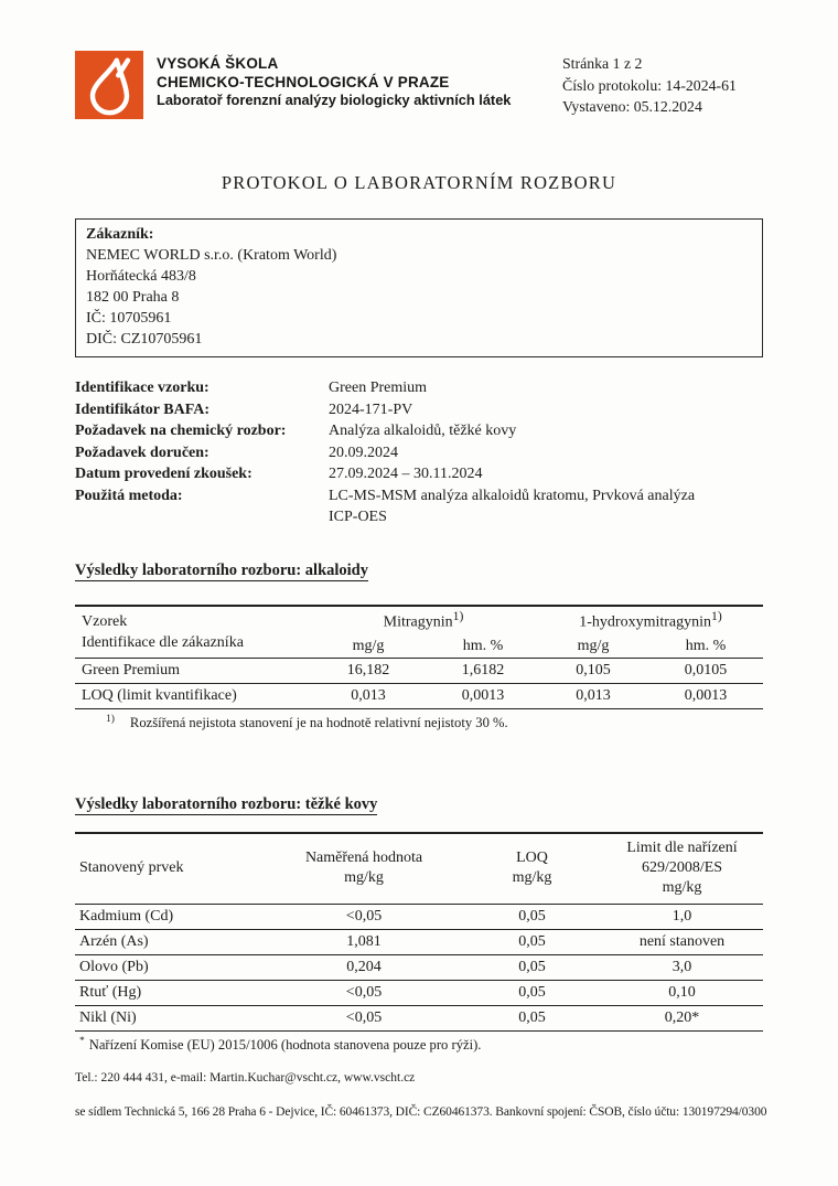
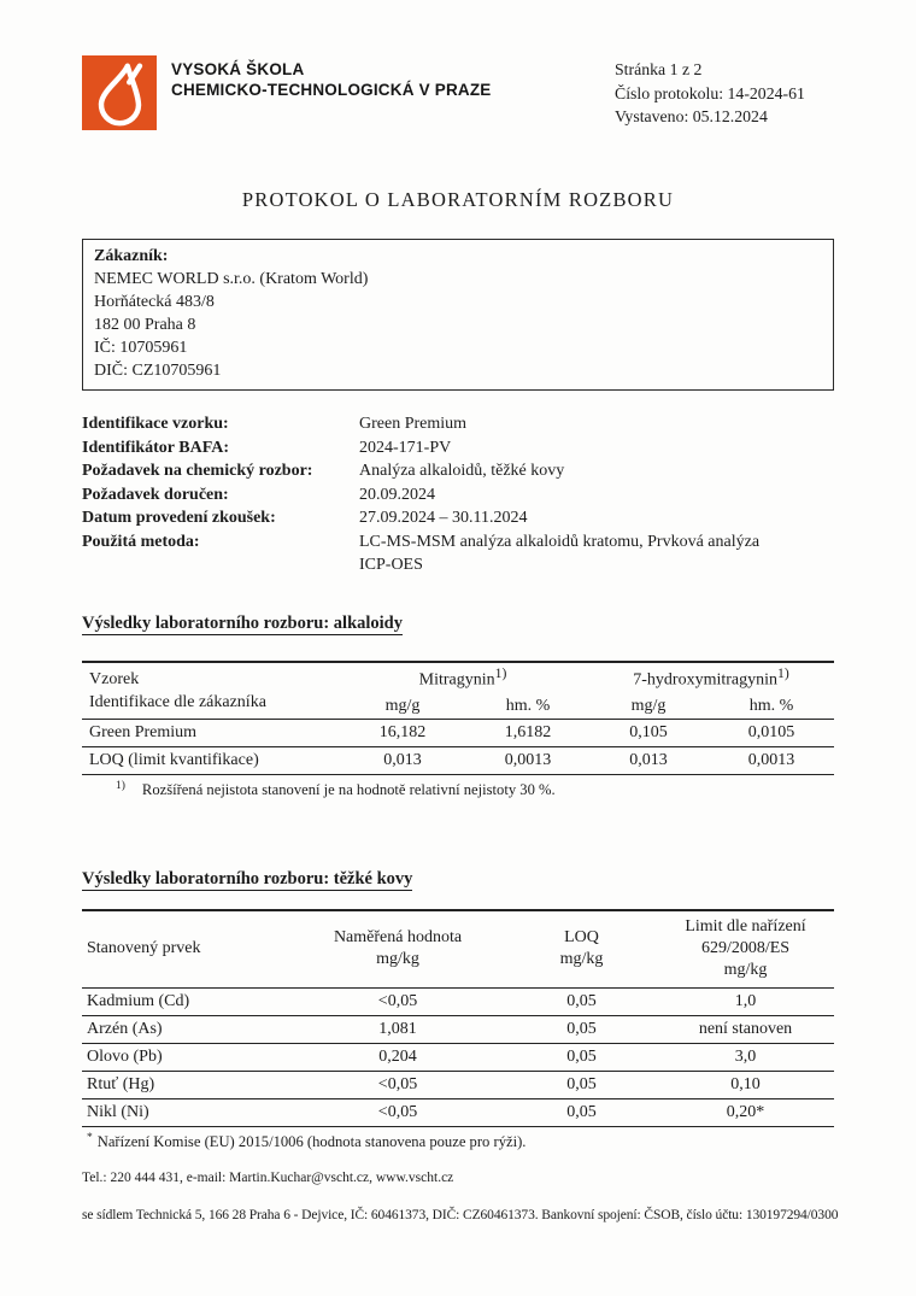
  VYSOKÁ ŠKOLA
  CHEMICKO-TECHNOLOGICKÁ V PRAZE
- Laboratoř forenzní analýzy biologicky aktivních látek
  Stránka 1 z 2
  Číslo protokolu: 14-2024-61
  Vystaveno: 05.12.2024
  PROTOKOL O LABORATORNÍM ROZBORU
  Zákazník:
  NEMEC WORLD s.r.o. (Kratom World)
  Horňátecká 483/8
  182 00 Praha 8
  IČ: 10705961
  DIČ: CZ10705961
  Identifikace vzorku:
  Green Premium
  Identifikátor BAFA:
  2024-171-PV
  Požadavek na chemický rozbor:
  Analýza alkaloidů, těžké kovy
  Požadavek doručen:
  20.09.2024
  Datum provedení zkoušek:
  27.09.2024 – 30.11.2024
  Použitá metoda:
  LC-MS-MSM analýza alkaloidů kratomu, Prvková analýza
  ICP-OES
  Výsledky laboratorního rozboru: alkaloidy
- Vzorek Identifikace dle zákazníka	Mitragynin1)	1-hydroxymitragynin1)
+ Vzorek Identifikace dle zákazníka	Mitragynin1)	7-hydroxymitragynin1)
  mg/g	hm. %	mg/g	hm. %
  Green Premium	16,182	1,6182	0,105	0,0105
  LOQ (limit kvantifikace)	0,013	0,0013	0,013	0,0013
  1) Rozšířená nejistota stanovení je na hodnotě relativní nejistoty 30 %.
  Výsledky laboratorního rozboru: těžké kovy
  Stanovený prvek	Naměřená hodnota mg/kg	LOQ mg/kg	Limit dle nařízení 629/2008/ES mg/kg
  Kadmium (Cd)	<0,05	0,05	1,0
  Arzén (As)	1,081	0,05	není stanoven
  Olovo (Pb)	0,204	0,05	3,0
  Rtuť (Hg)	<0,05	0,05	0,10
  Nikl (Ni)	<0,05	0,05	0,20*
  * Nařízení Komise (EU) 2015/1006 (hodnota stanovena pouze pro rýži).
  Tel.: 220 444 431, e-mail: Martin.Kuchar@vscht.cz, www.vscht.cz
  se sídlem Technická 5, 166 28 Praha 6 - Dejvice, IČ: 60461373, DIČ: CZ60461373. Bankovní spojení: ČSOB, číslo účtu: 130197294/0300
